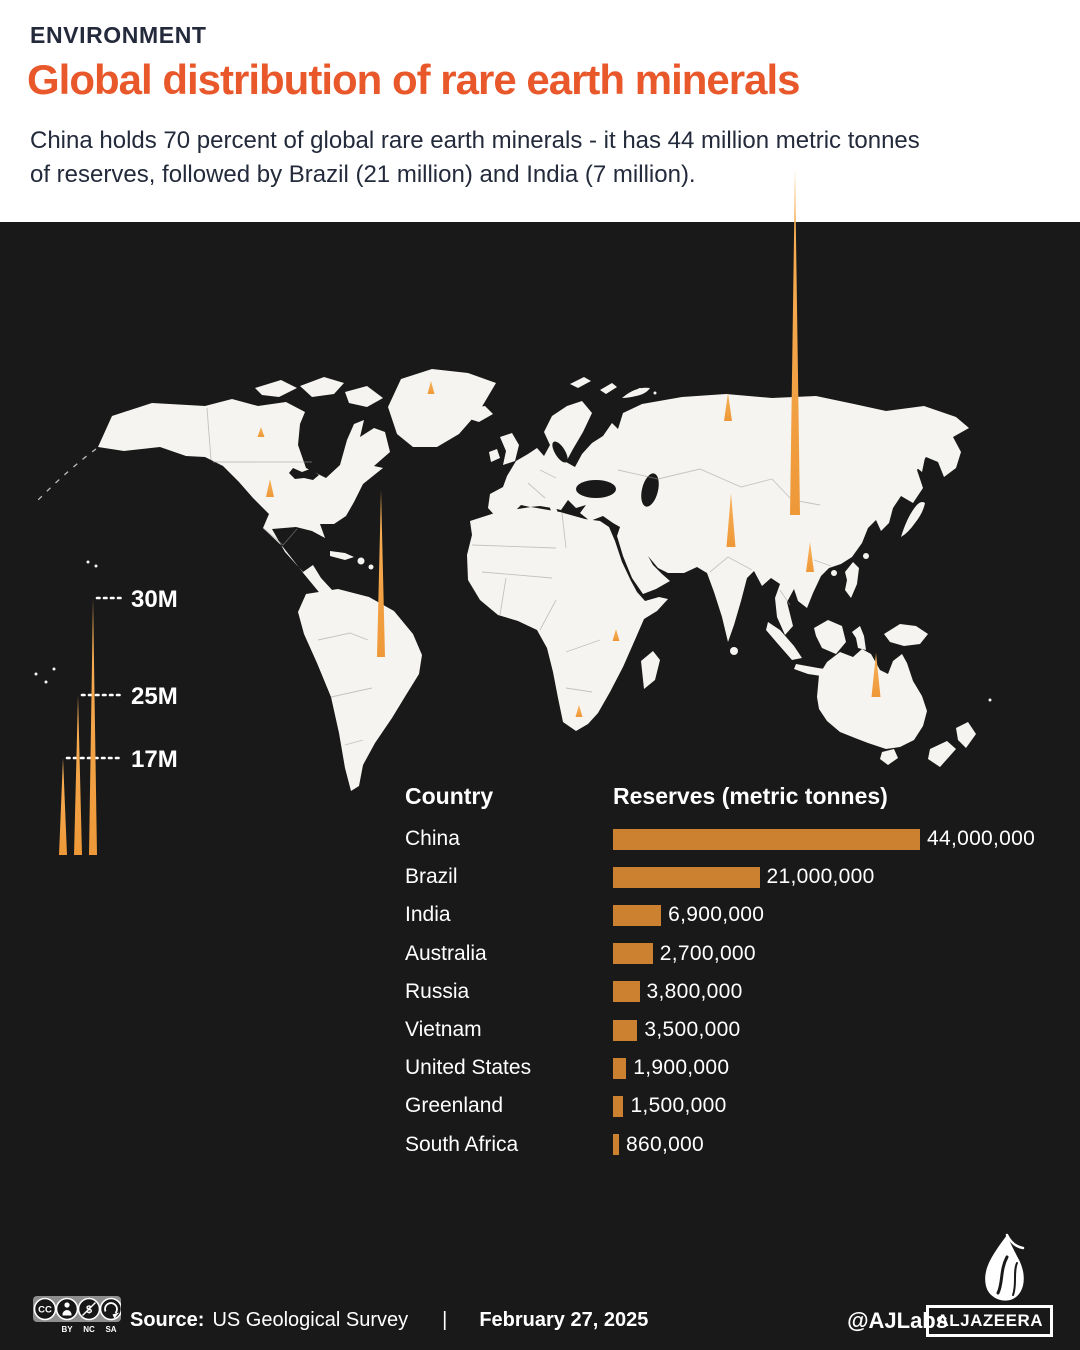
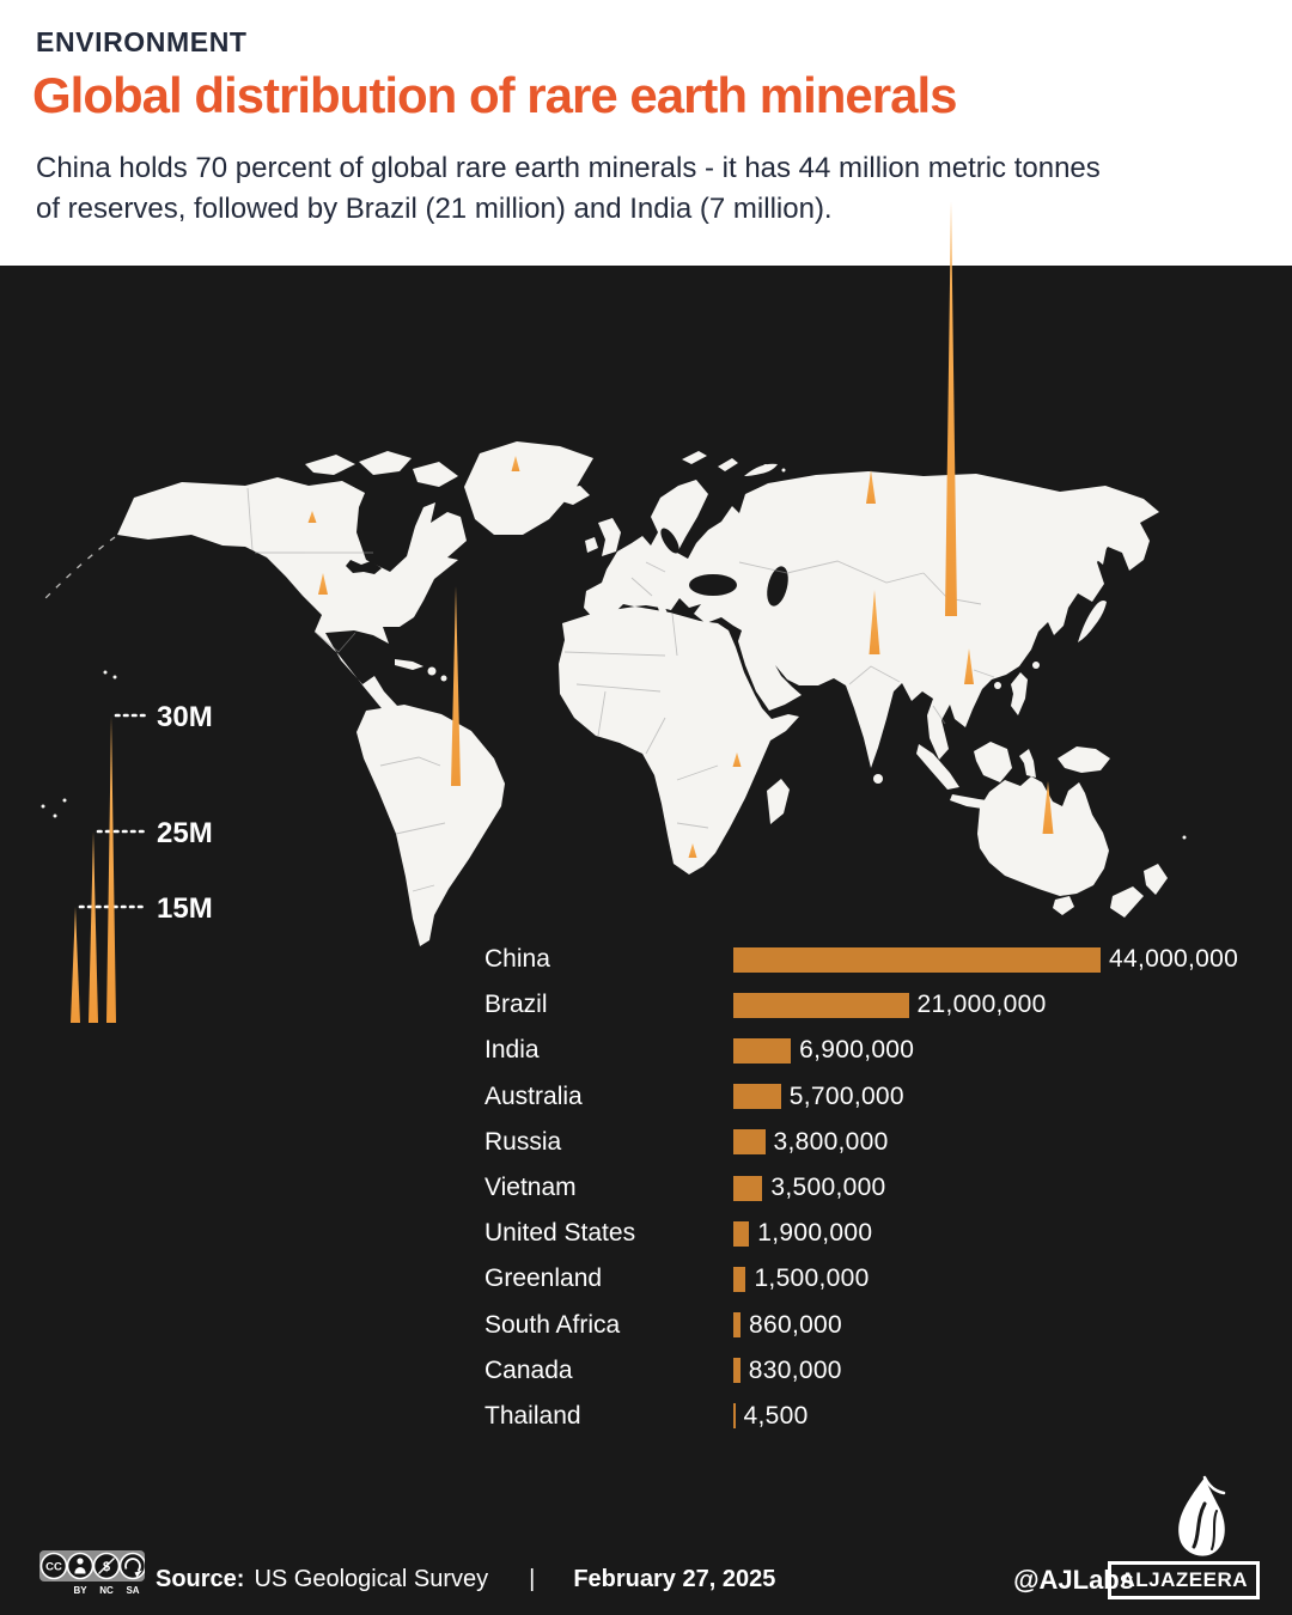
  ENVIRONMENT
  Global distribution of rare earth minerals
  China holds 70 percent of global rare earth minerals - it has 44 million metric tonnes
  of reserves, followed by Brazil (21 million) and India (7 million).
  30M
  25M
- 17M
+ 15M
- Country
- Reserves (metric tonnes)
  China
  44,000,000
  Brazil
  21,000,000
  India
  6,900,000
  Australia
- 2,700,000
+ 5,700,000
  Russia
  3,800,000
  Vietnam
  3,500,000
  United States
  1,900,000
  Greenland
  1,500,000
  South Africa
  860,000
+ Canada
+ 830,000
+ Thailand
+ 4,500
  CC
  $
  BY
  NC
  SA
  Source:
  US Geological Survey
  |
  February 27, 2025
  @AJLabs
  ALJAZEERA
